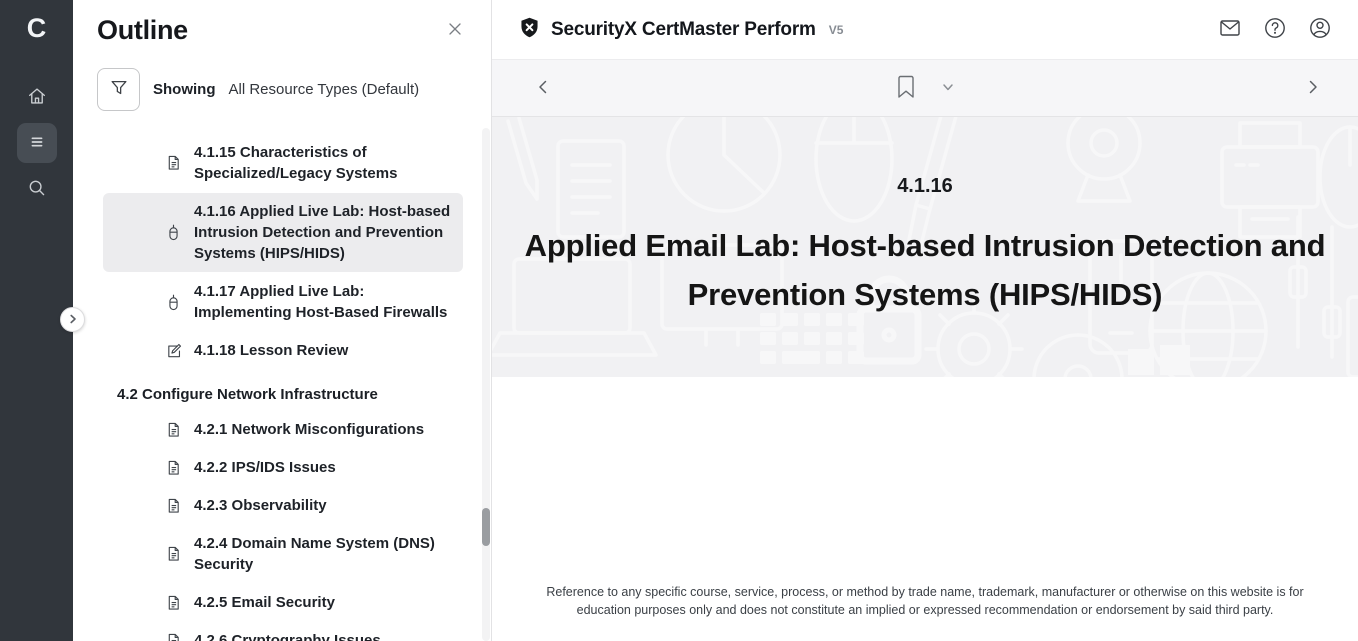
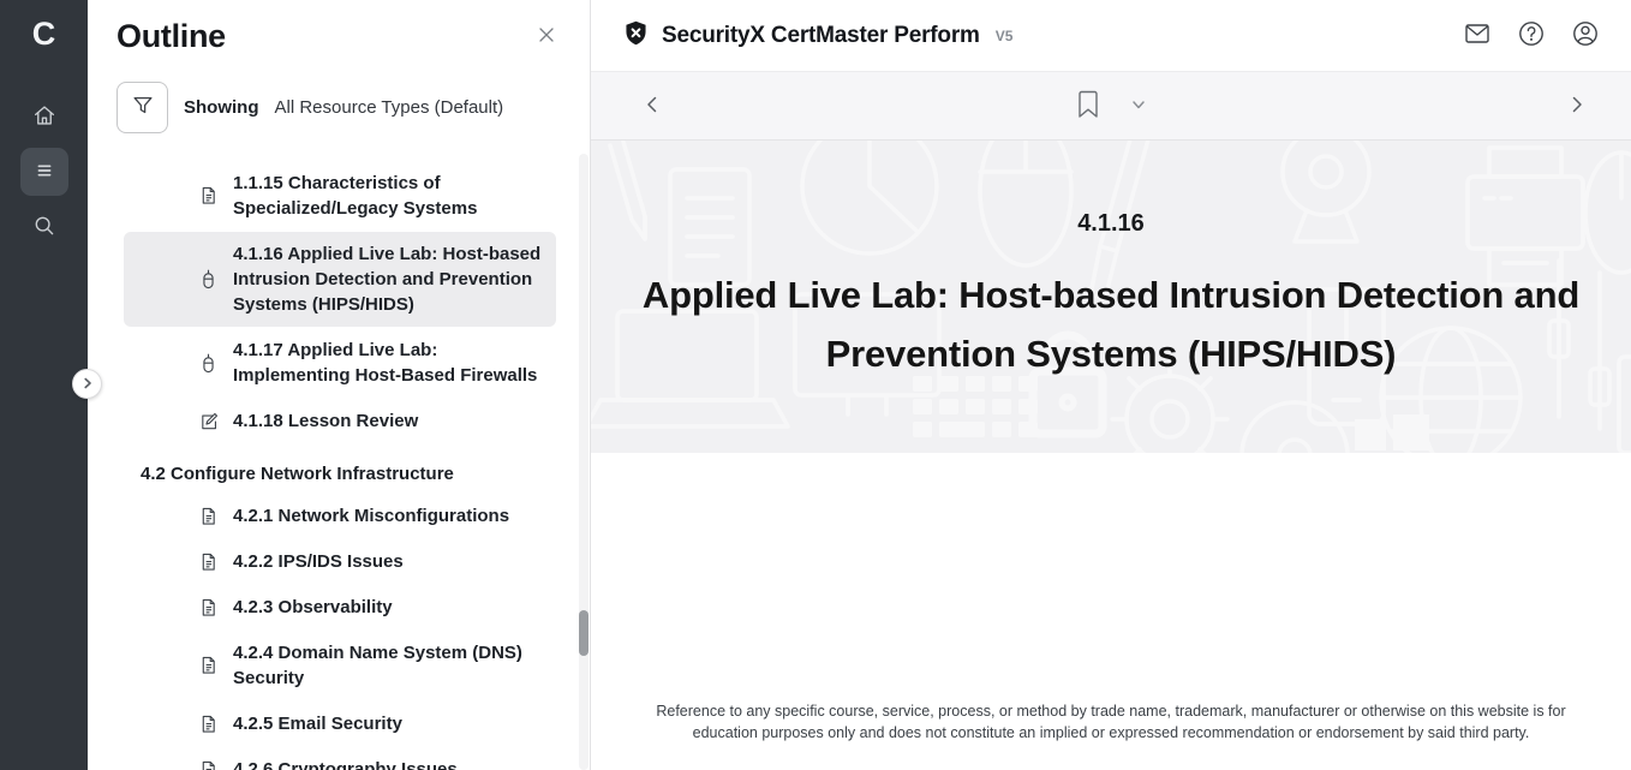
  C
  Outline
  Showing
  All Resource Types (Default)
- 4.1.15 Characteristics of Specialized/Legacy Systems
+ 1.1.15 Characteristics of Specialized/Legacy Systems
  4.1.16 Applied Live Lab: Host-based Intrusion Detection and Prevention Systems (HIPS/HIDS)
  4.1.17 Applied Live Lab: Implementing Host-Based Firewalls
  4.1.18 Lesson Review
  4.2 Configure Network Infrastructure
  4.2.1 Network Misconfigurations
  4.2.2 IPS/IDS Issues
  4.2.3 Observability
  4.2.4 Domain Name System (DNS) Security
  4.2.5 Email Security
  SecurityX CertMaster Perform
  V5
  4.1.16
- Applied Email Lab: Host-based Intrusion Detection and Prevention Systems (HIPS/HIDS)
+ Applied Live Lab: Host-based Intrusion Detection and Prevention Systems (HIPS/HIDS)
  Reference to any specific course, service, process, or method by trade name, trademark, manufacturer or otherwise on this website is for education purposes only and does not constitute an implied or expressed recommendation or endorsement by said third party.
